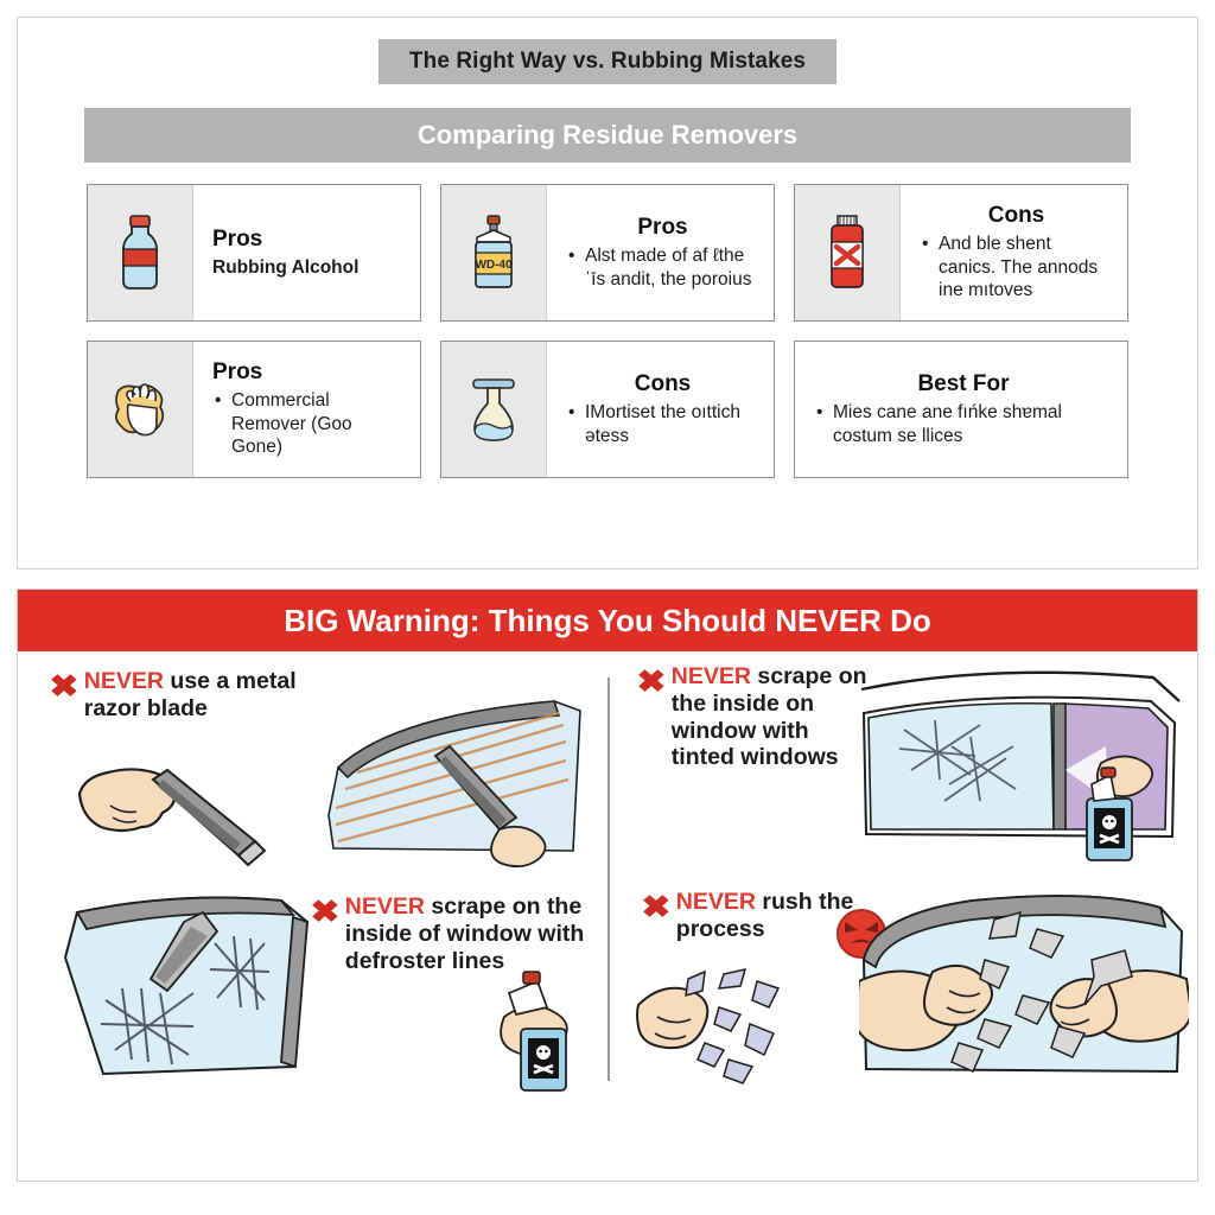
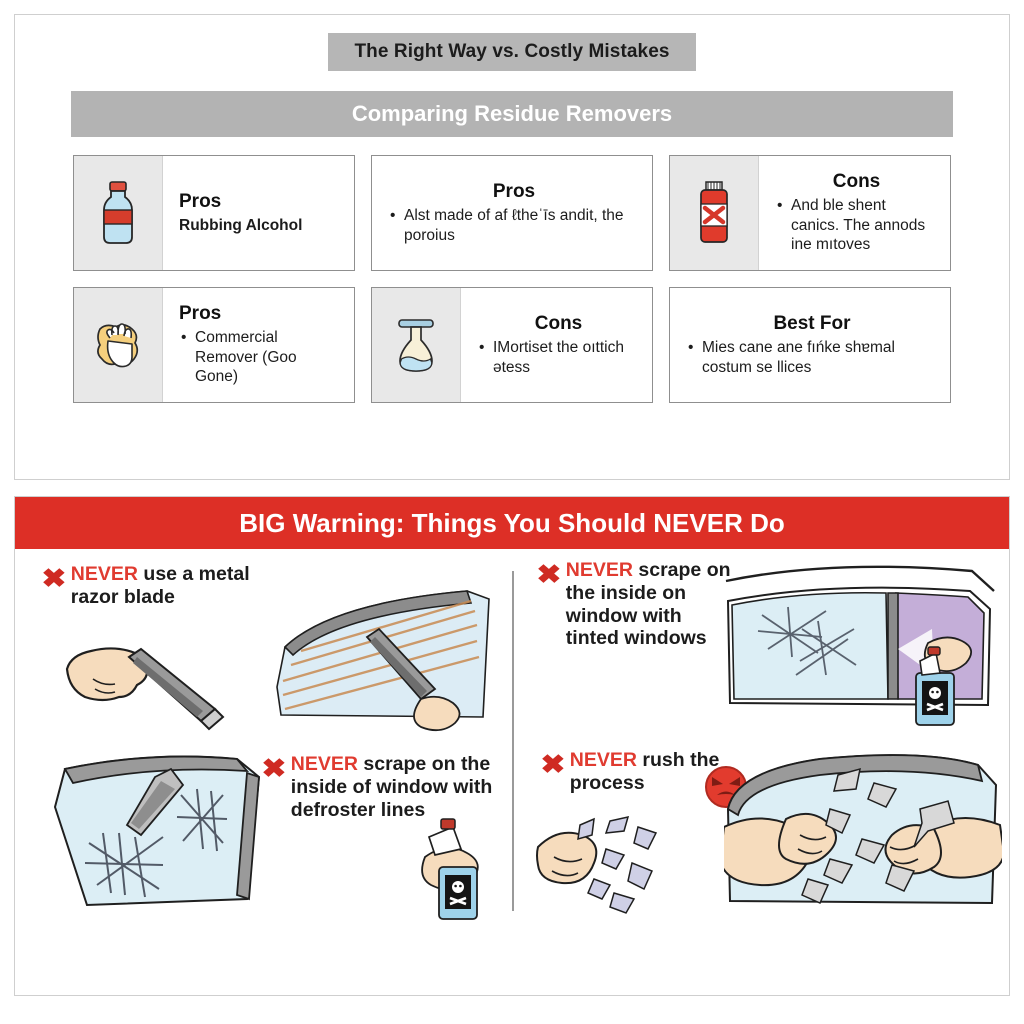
- The Right Way vs. Rubbing Mistakes
+ The Right Way vs. Costly Mistakes
  Comparing Residue Removers
  Pros
  Rubbing Alcohol
- WD-40
  Pros
  Alst made of af ℓtheˈīs andit, the poroius
  Cons
  And ble shent canics. The annods ine mıtoves
  Pros
  Commercial Remover (Goo Gone)
  Cons
  IMortiset the oıttich ətess
  Best For
  Mies cane ane fıńke shɐmal costum se llices
  BIG Warning: Things You Should NEVER Do
  ✖
  NEVER use a metal razor blade
  ✖
  NEVER scrape on the inside on window with tinted windows
  ✖
  NEVER scrape on the inside of window with defroster lines
  ✖
  NEVER rush the process
